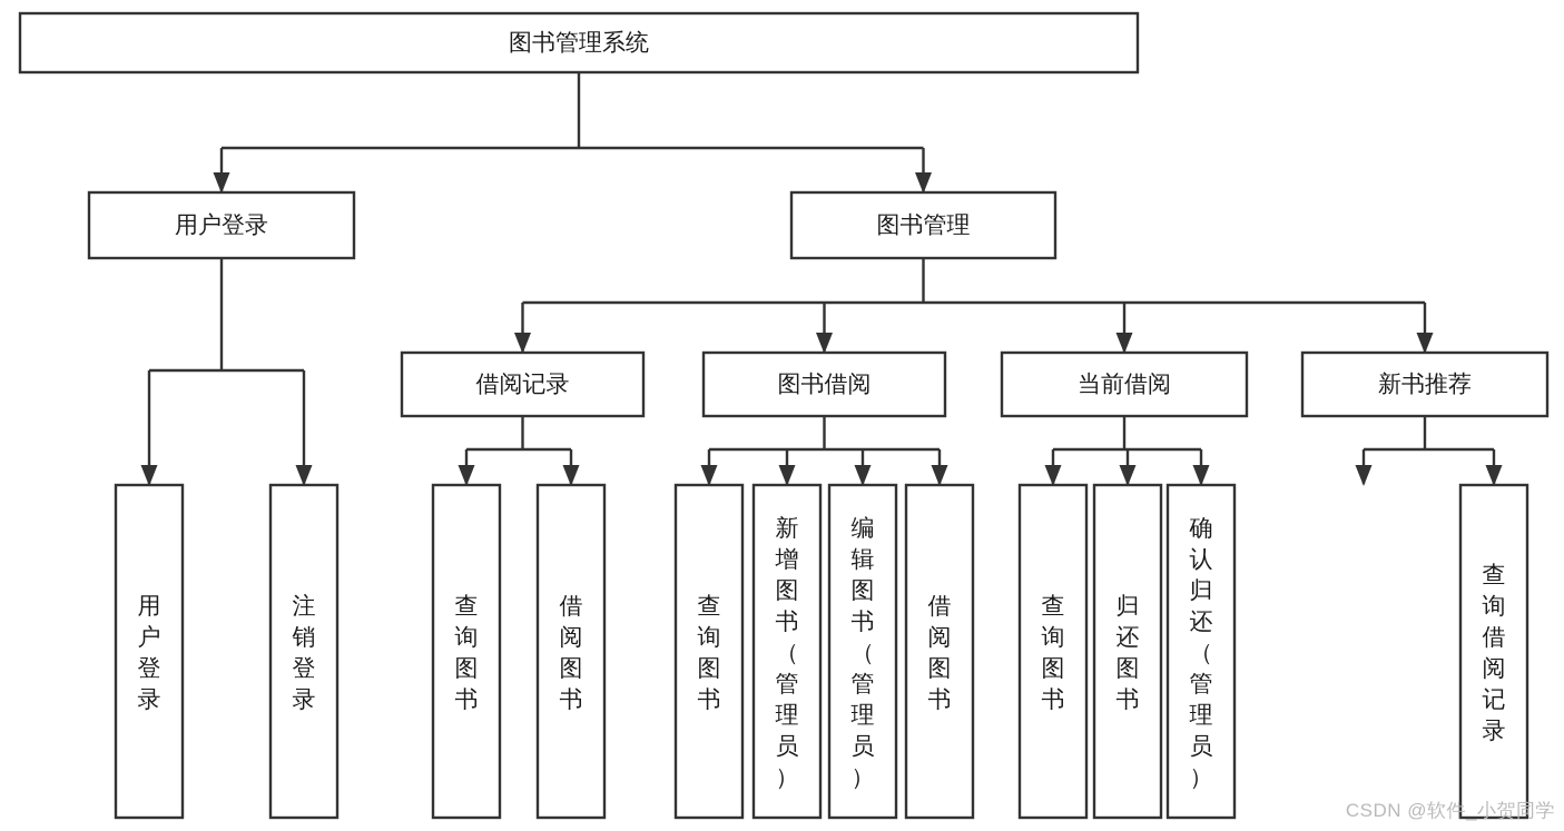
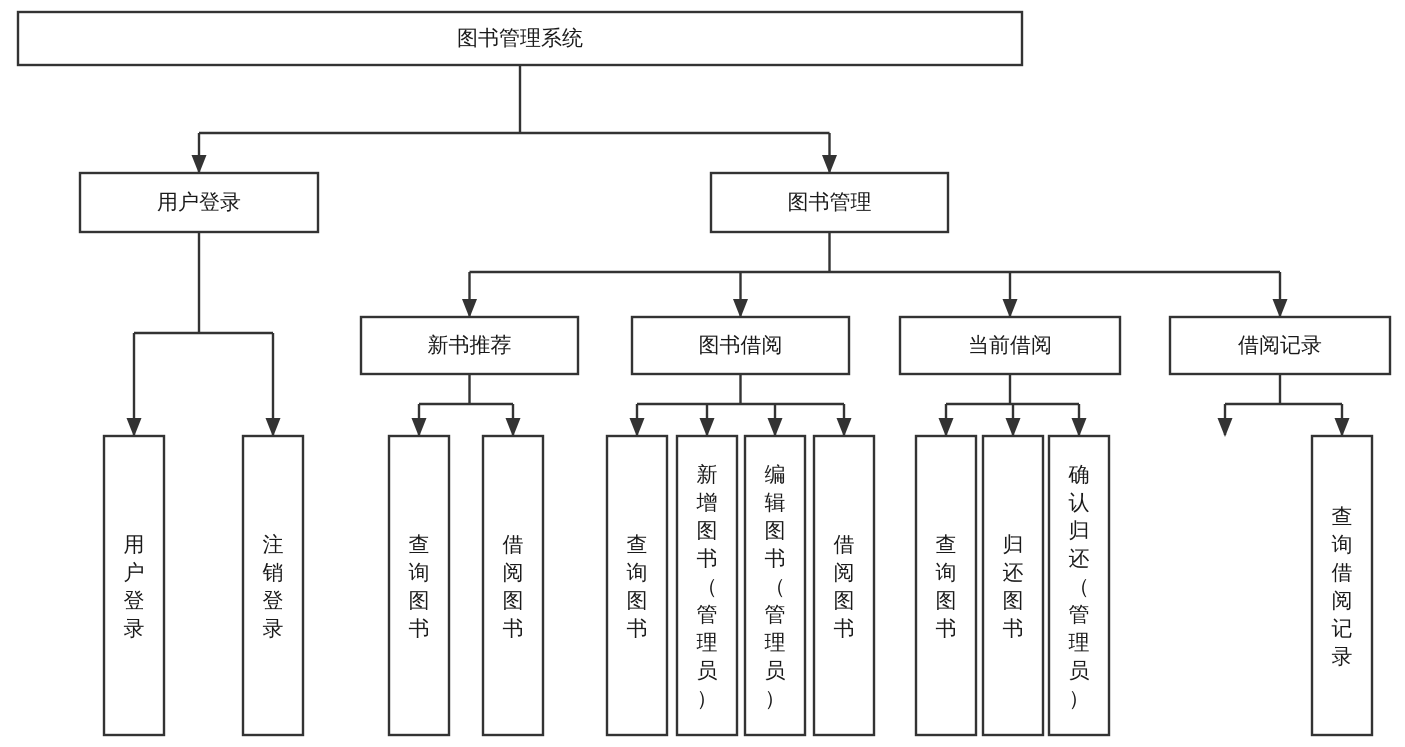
  图书管理系统
  用户登录
  图书管理
- 借阅记录
+ 新书推荐
  图书借阅
  当前借阅
- 新书推荐
+ 借阅记录
  用户登录
  注销登录
  查询图书
  借阅图书
  查询图书
  新增图书（管理员）
  编辑图书（管理员）
  借阅图书
  查询图书
  归还图书
  确认归还（管理员）
  查询借阅记录
- CSDN @软件_小贺同学
